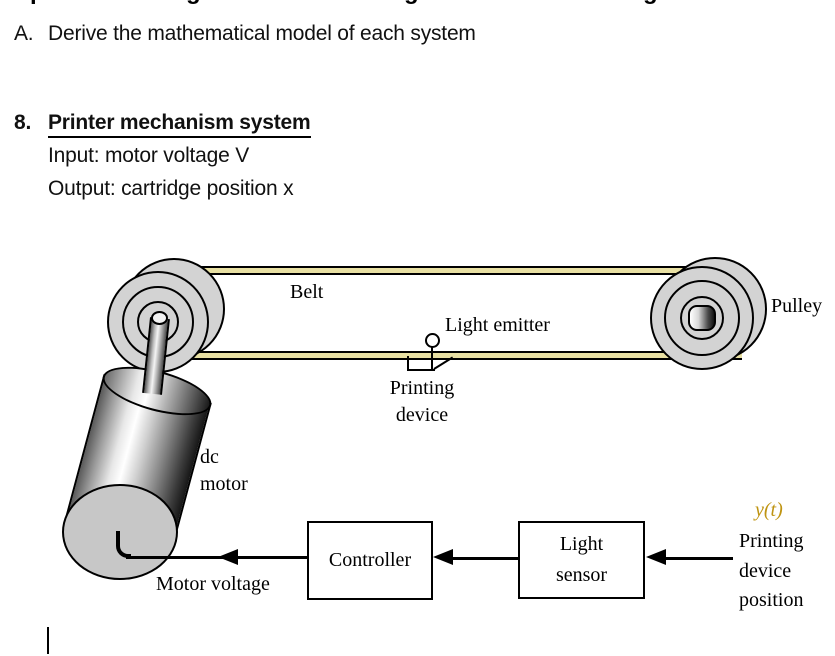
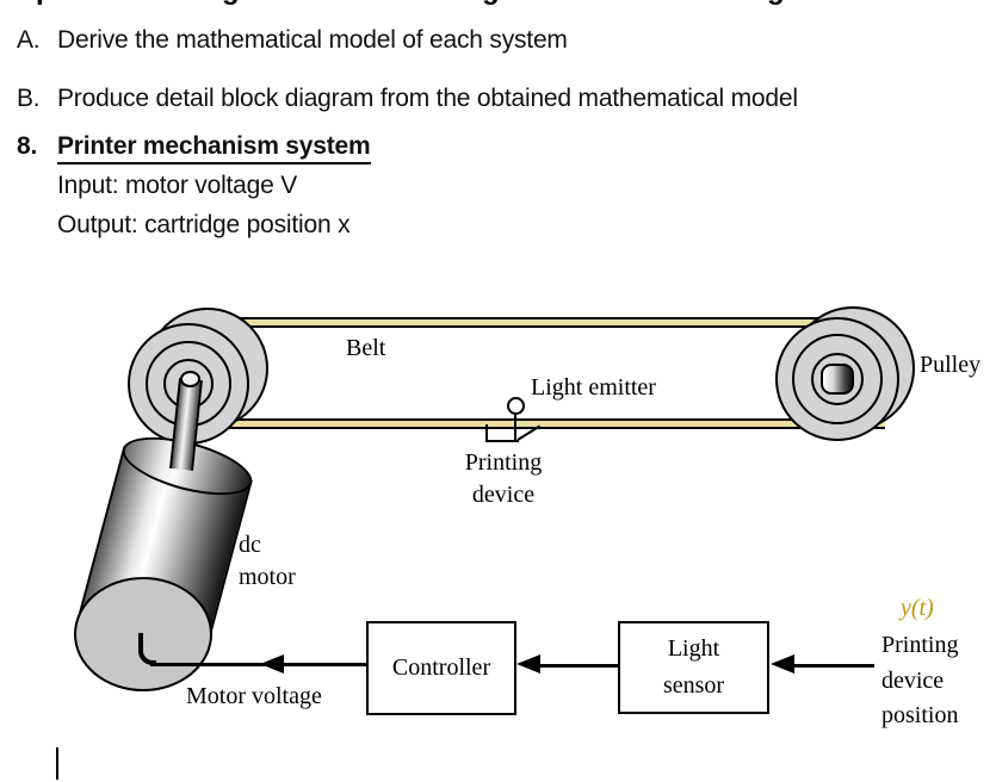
  A. Derive the mathematical model of each system
+ B. Produce detail block diagram from the obtained mathematical model
  8.
  Printer mechanism system
  Input: motor voltage V
  Output: cartridge position x
  Belt
  Pulley
  Light emitter
  Printing
  device
  dc
  motor
  Motor voltage
  Controller
  Light
  sensor
  y(t)
  Printing
  device
  position
